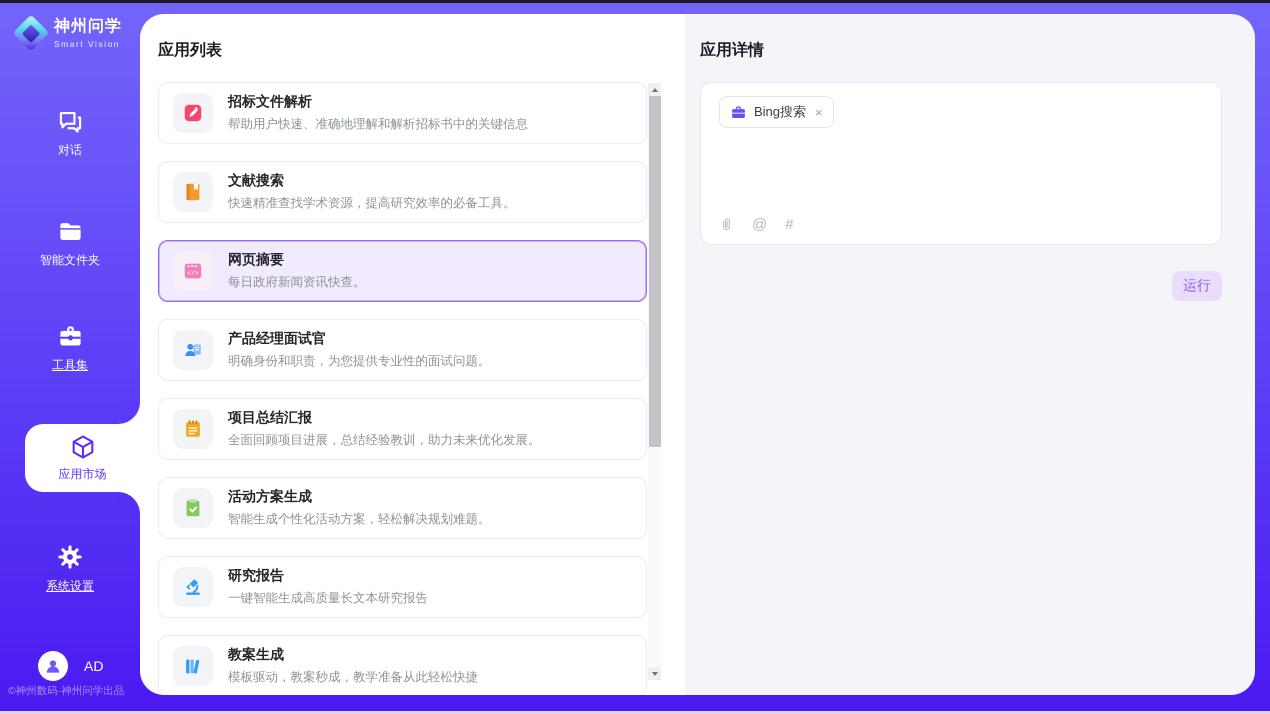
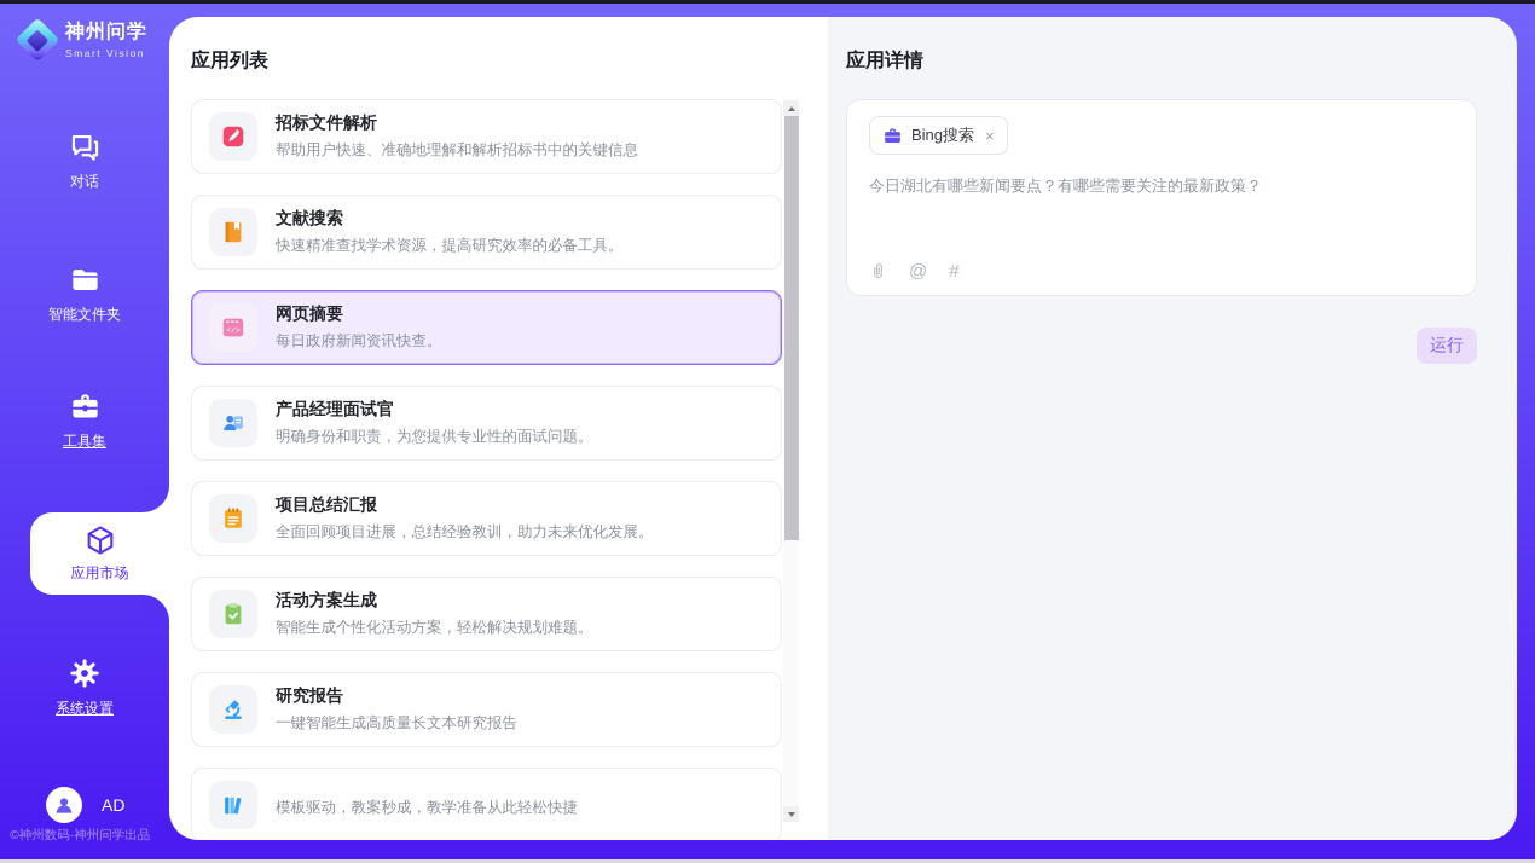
  神州问学
  Smart Vision
  对话
  智能文件夹
  工具集
  应用市场
  系统设置
  AD
  ©神州数码·神州问学出品
  应用列表
  招标文件解析
  帮助用户快速、准确地理解和解析招标书中的关键信息
  文献搜索
  快速精准查找学术资源，提高研究效率的必备工具。
  网页摘要
  每日政府新闻资讯快查。
  产品经理面试官
  明确身份和职责，为您提供专业性的面试问题。
  项目总结汇报
  全面回顾项目进展，总结经验教训，助力未来优化发展。
  活动方案生成
  智能生成个性化活动方案，轻松解决规划难题。
  研究报告
  一键智能生成高质量长文本研究报告
- 教案生成
  模板驱动，教案秒成，教学准备从此轻松快捷
  应用详情
  Bing搜索
  ×
+ 今日湖北有哪些新闻要点？有哪些需要关注的最新政策？
  @
  #
  运行
